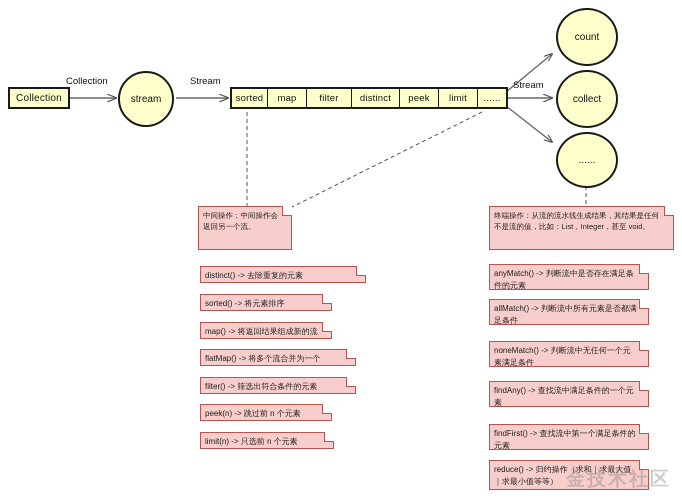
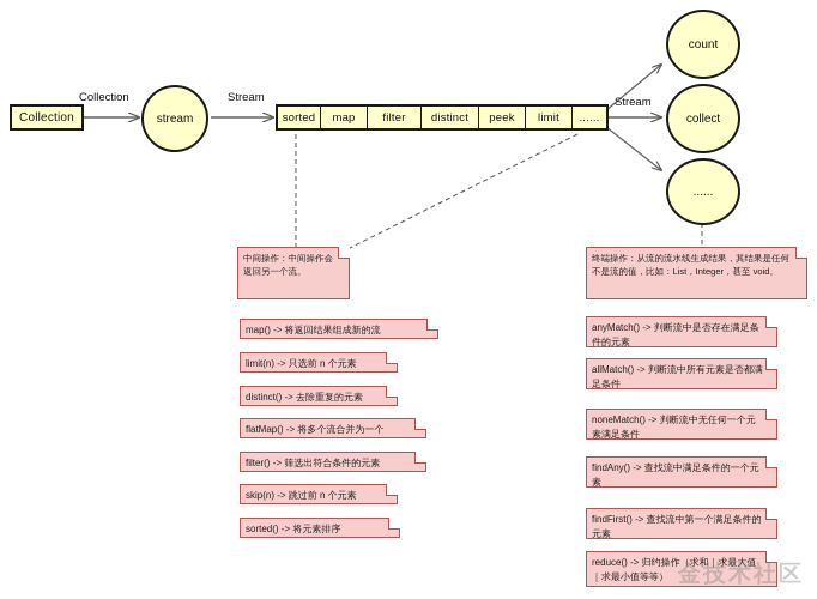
  Collection
  Collection
  stream
  Stream
  sorted
  map
  filter
  distinct
  peek
  limit
  ......
  Stream
  count
  collect
  ......
  中间操作：中间操作会返回另一个流。
  终端操作：从流的流水线生成结果，其结果是任何不是流的值，比如：List，Integer，甚至 void。
- distinct() -> 去除重复的元素
+ map() -> 将返回结果组成新的流
- sorted() -> 将元素排序
+ limit(n) -> 只选前 n 个元素
- map() -> 将返回结果组成新的流
+ distinct() -> 去除重复的元素
  flatMap() -> 将多个流合并为一个
  filter() -> 筛选出符合条件的元素
- peek(n) -> 跳过前 n 个元素
+ skip(n) -> 跳过前 n 个元素
- limit(n) -> 只选前 n 个元素
+ sorted() -> 将元素排序
  anyMatch() -> 判断流中是否存在满足条件的元素
  allMatch() -> 判断流中所有元素是否都满足条件
  noneMatch() -> 判断流中无任何一个元素满足条件
  findAny() -> 查找流中满足条件的一个元素
  findFirst() -> 查找流中第一个满足条件的元素
  reduce() -> 归约操作（求和｜求最大值｜求最小值等等）
  金技术社区
